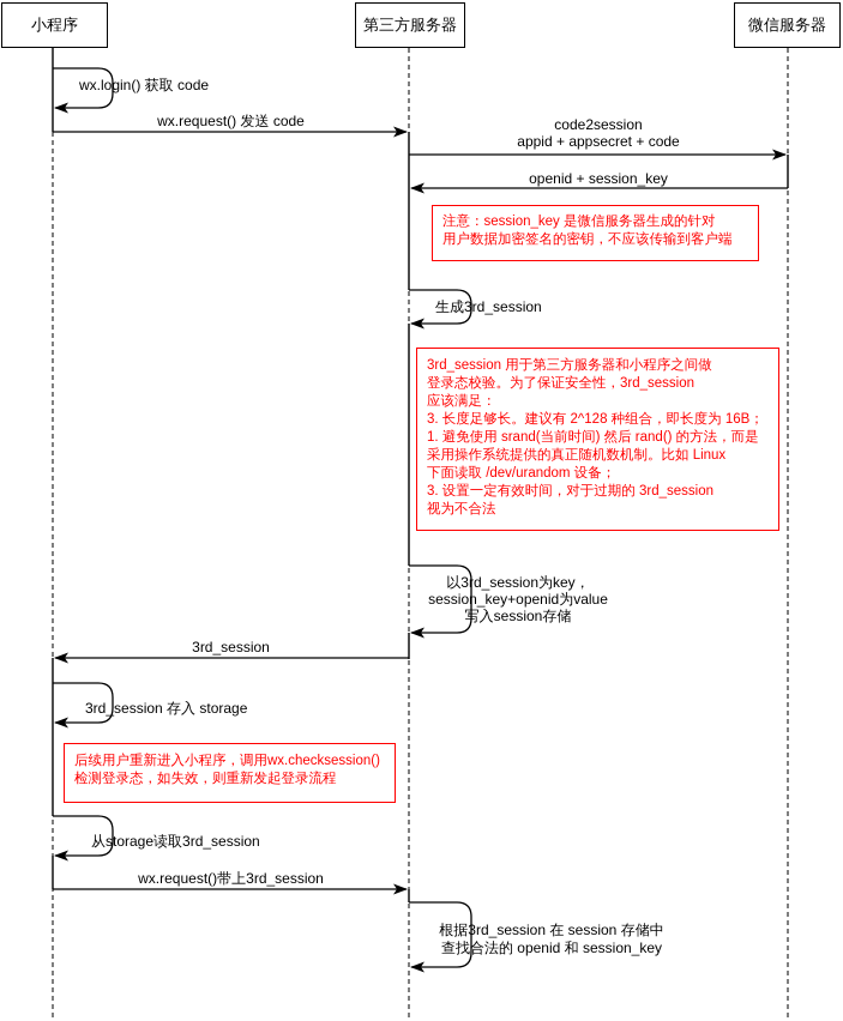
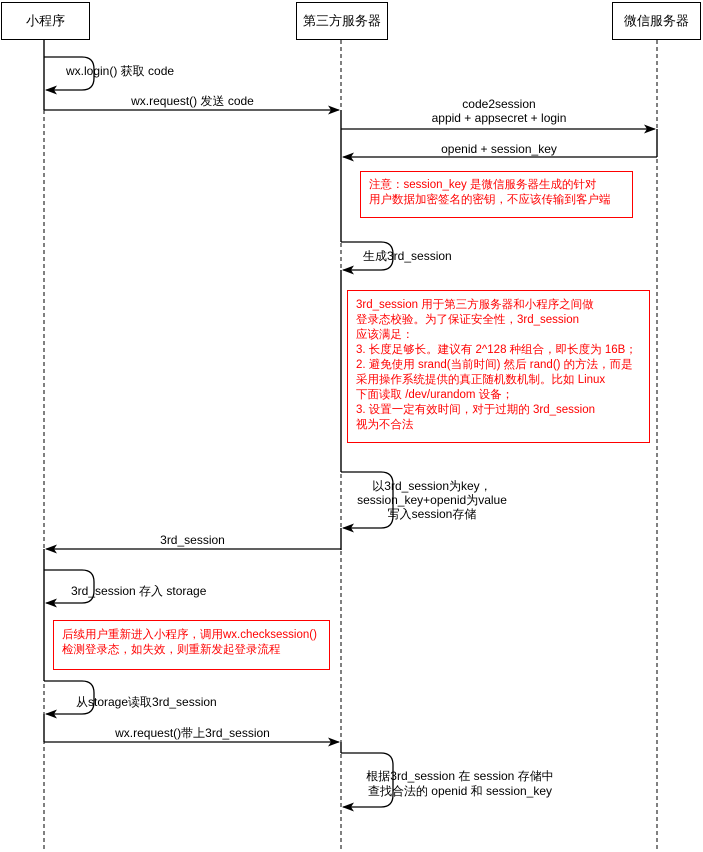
  小程序
  第三方服务器
  微信服务器
  wx.login() 获取 code
  wx.request() 发送 code
  code2session
- appid + appsecret + code
+ appid + appsecret + login
  openid + session_key
  生成3rd_session
  以3rd_session为key，
  session_key+openid为value
  写入session存储
  3rd_session
  3rd_session 存入 storage
  从storage读取3rd_session
  wx.request()带上3rd_session
  根据3rd_session 在 session 存储中
  查找合法的 openid 和 session_key
  注意：session_key 是微信服务器生成的针对
  用户数据加密签名的密钥，不应该传输到客户端
  3rd_session 用于第三方服务器和小程序之间做
  登录态校验。为了保证安全性，3rd_session
  应该满足：
  3. 长度足够长。建议有 2^128 种组合，即长度为 16B；
- 1. 避免使用 srand(当前时间) 然后 rand() 的方法，而是
+ 2. 避免使用 srand(当前时间) 然后 rand() 的方法，而是
  采用操作系统提供的真正随机数机制。比如 Linux
  下面读取 /dev/urandom 设备；
  3. 设置一定有效时间，对于过期的 3rd_session
  视为不合法
  后续用户重新进入小程序，调用wx.checksession()
  检测登录态，如失效，则重新发起登录流程
